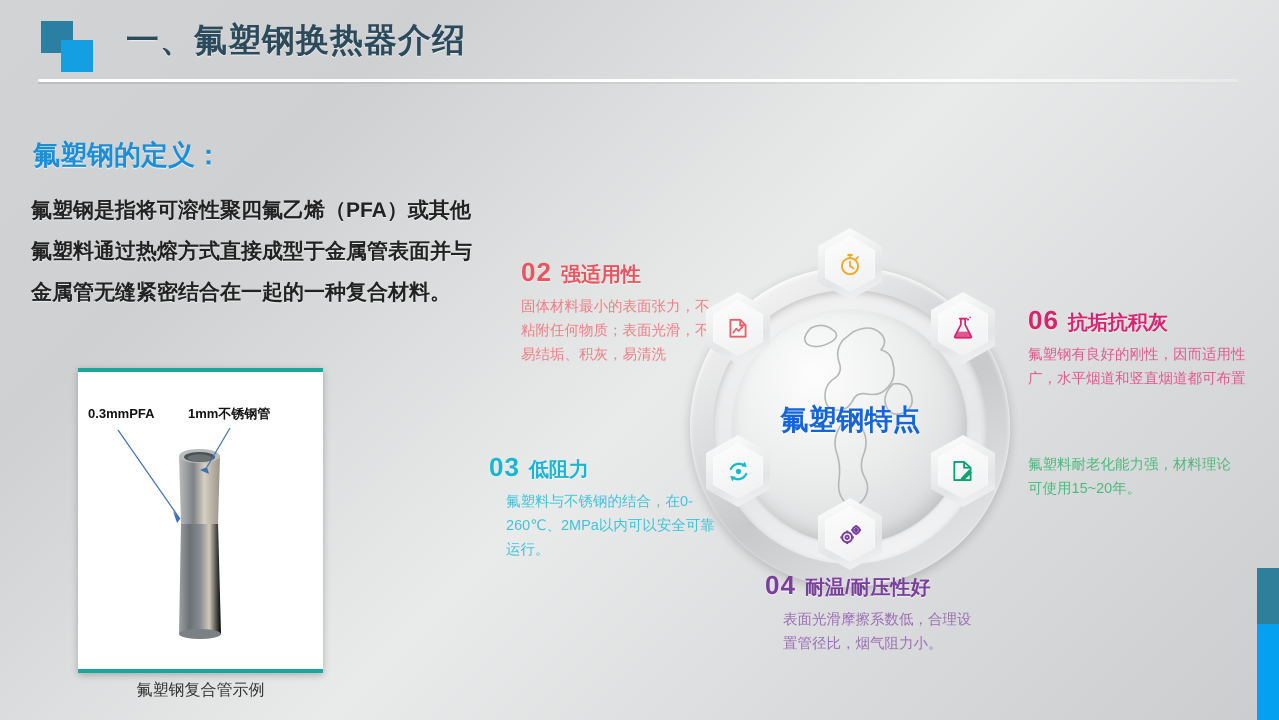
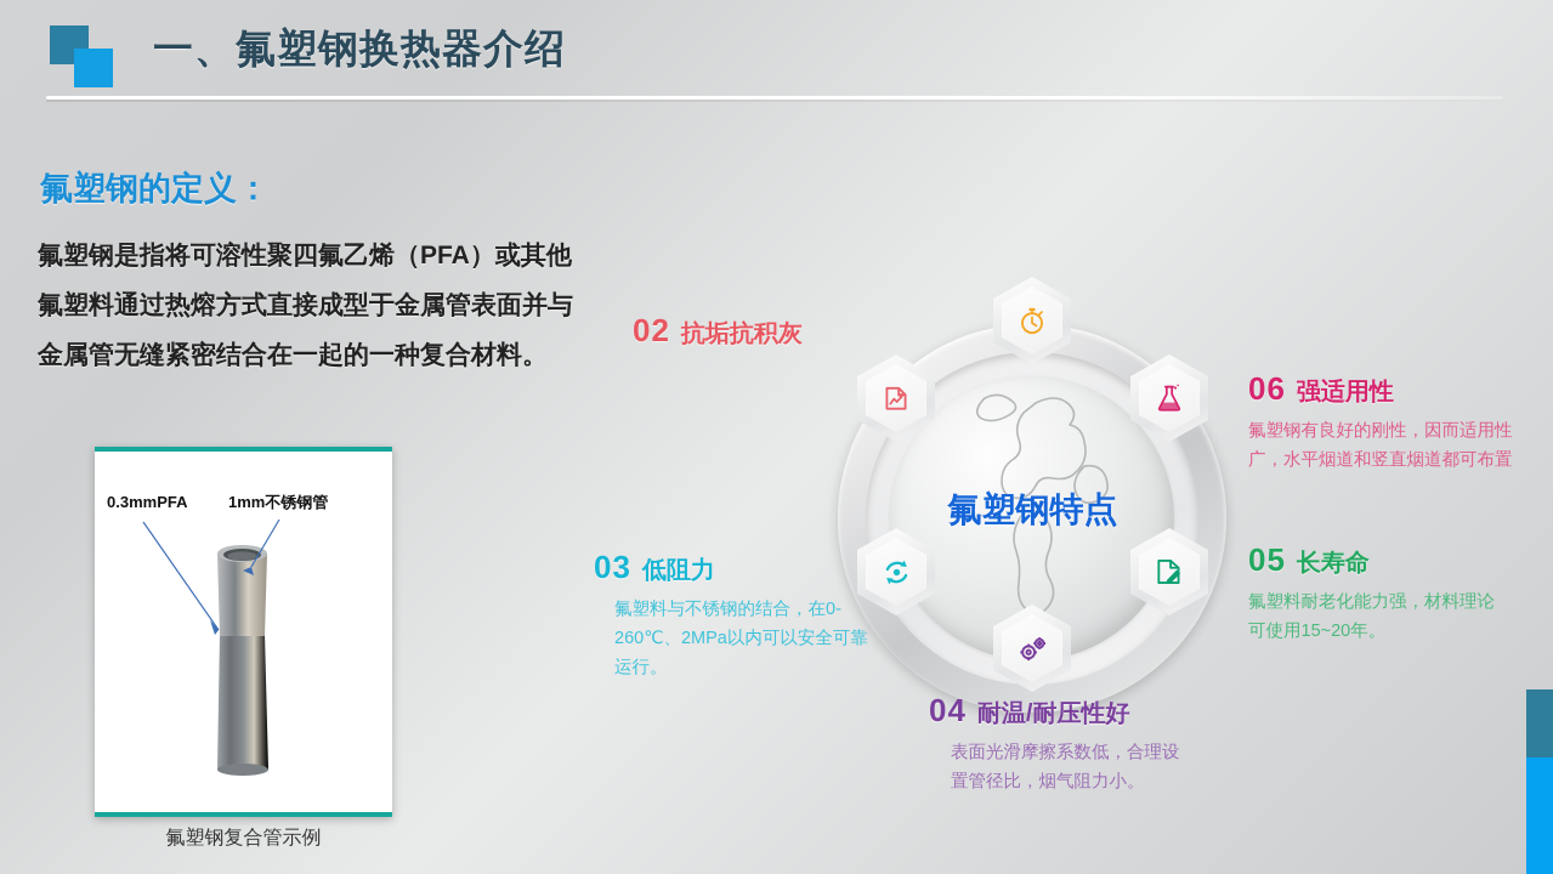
  一、氟塑钢换热器介绍
  氟塑钢的定义：
  氟塑钢是指将可溶性聚四氟乙烯（PFA）或其他氟塑料通过热熔方式直接成型于金属管表面并与金属管无缝紧密结合在一起的一种复合材料。
  0.3mmPFA
  1mm不锈钢管
  氟塑钢复合管示例
  氟塑钢特点
- 02 强适用性
+ 02 抗垢抗积灰
- 固体材料最小的表面张力，不粘附任何物质；表面光滑，不易结垢、积灰，易清洗
  03 低阻力
  氟塑料与不锈钢的结合，在0-260℃、2MPa以内可以安全可靠运行。
  04 耐温/耐压性好
  表面光滑摩擦系数低，合理设置管径比，烟气阻力小。
+ 05 长寿命
  氟塑料耐老化能力强，材料理论可使用15~20年。
- 06 抗垢抗积灰
+ 06 强适用性
  氟塑钢有良好的刚性，因而适用性广，水平烟道和竖直烟道都可布置
